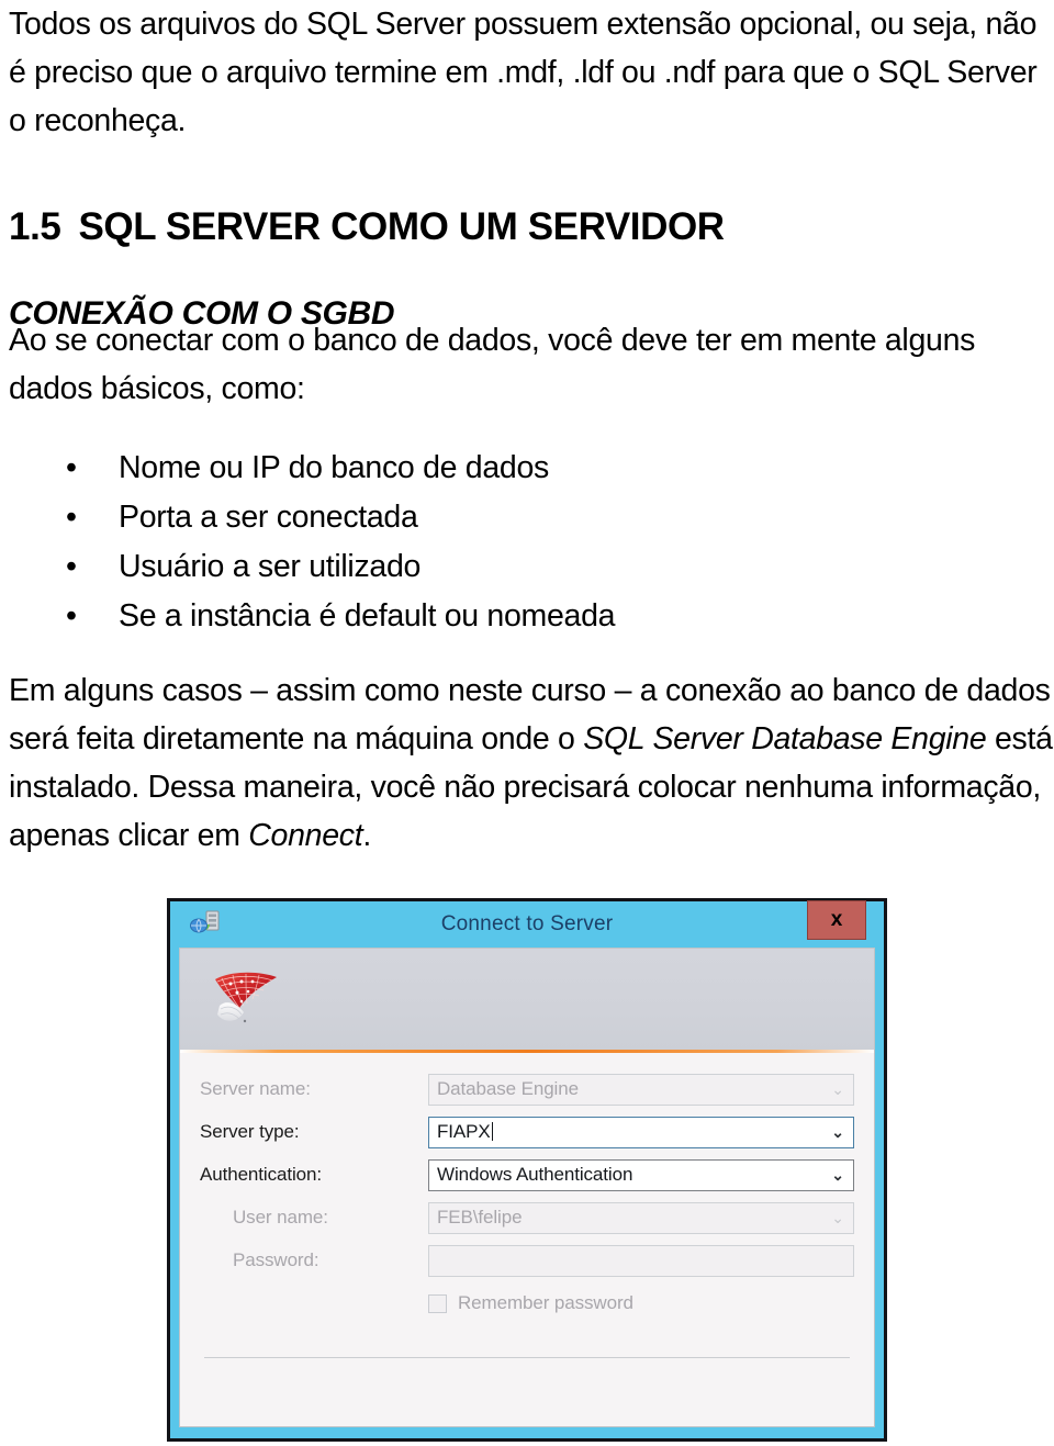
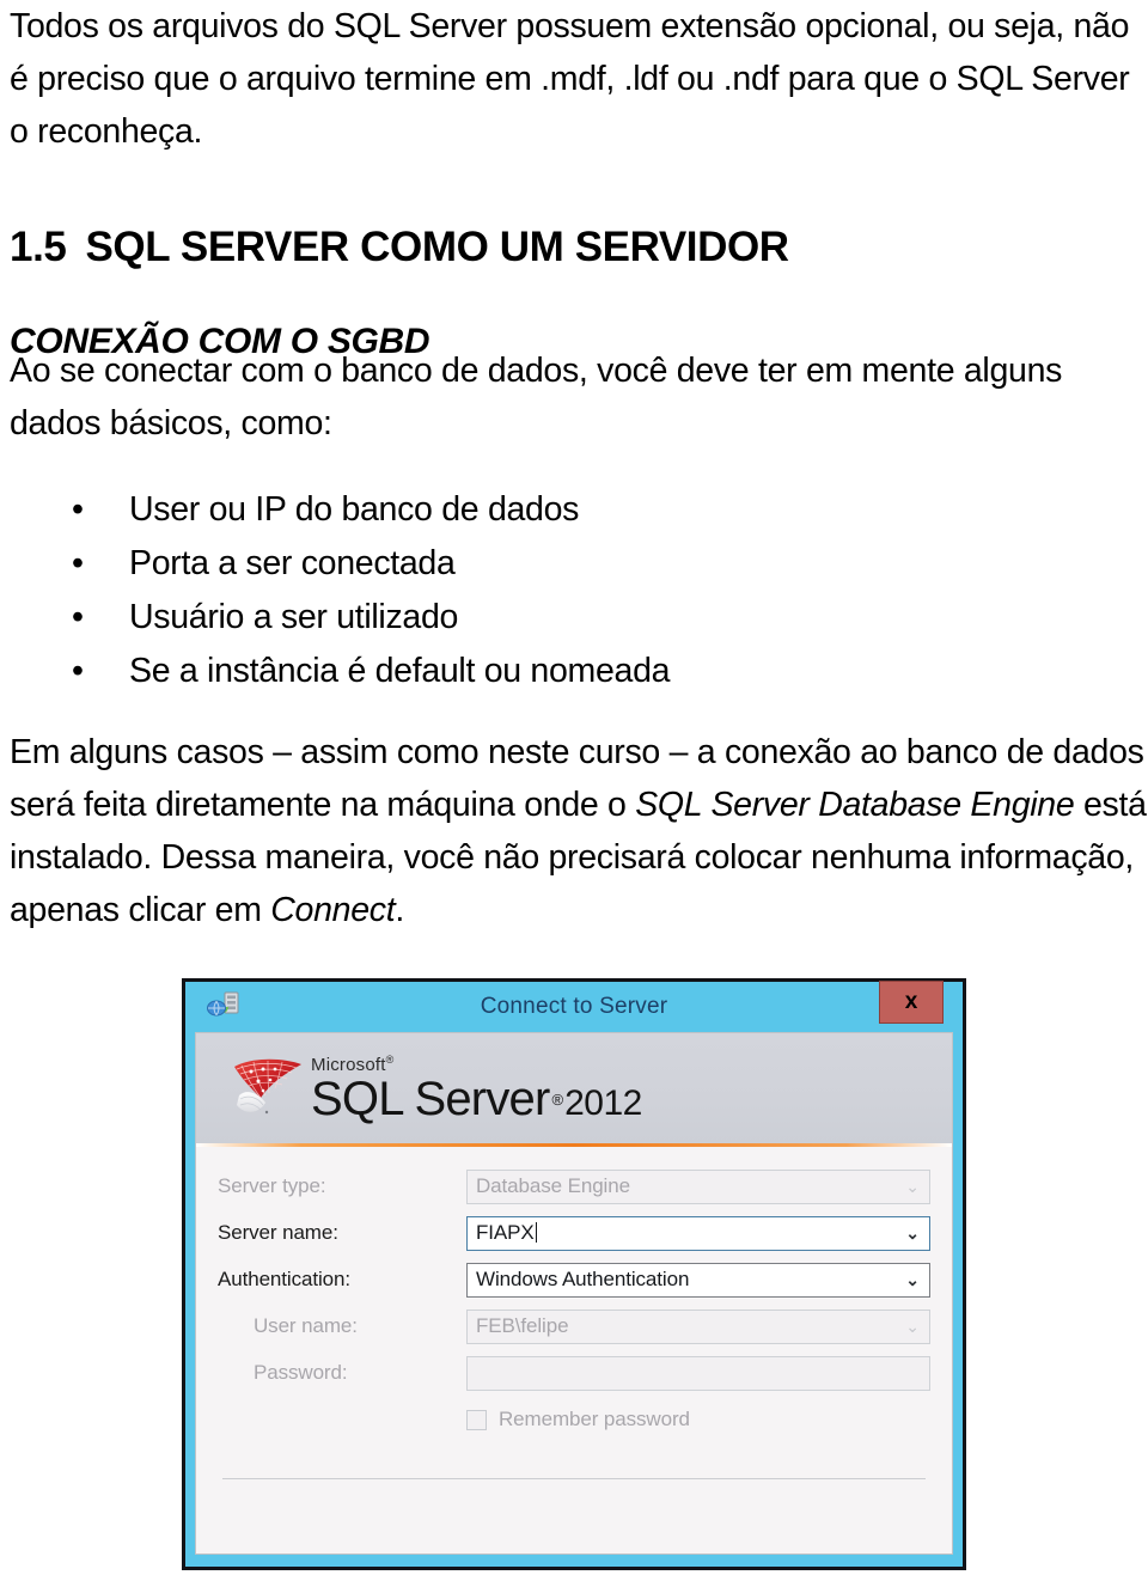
  Todos os arquivos do SQL Server possuem extensão opcional, ou seja, não é preciso que o arquivo termine em .mdf, .ldf ou .ndf para que o SQL Server o reconheça.
  1.5 SQL SERVER COMO UM SERVIDOR
  CONEXÃO COM O SGBD
  Ao se conectar com o banco de dados, você deve ter em mente alguns dados básicos, como:
  •
- Nome ou IP do banco de dados
+ User ou IP do banco de dados
  •
  Porta a ser conectada
  •
  Usuário a ser utilizado
  •
  Se a instância é default ou nomeada
  Em alguns casos – assim como neste curso – a conexão ao banco de dados será feita diretamente na máquina onde o SQL Server Database Engine está instalado. Dessa maneira, você não precisará colocar nenhuma informação, apenas clicar em Connect.
  Connect to Server
  x
+ Microsoft®
+ SQL Server
+ ®
+ 2012
- Server name:
+ Server type:
  Database Engine
  ⌄
- Server type:
+ Server name:
  FIAPX
  ⌄
  Authentication:
  Windows Authentication
  ⌄
  User name:
  FEB\felipe
  ⌄
  Password:
  Remember password
